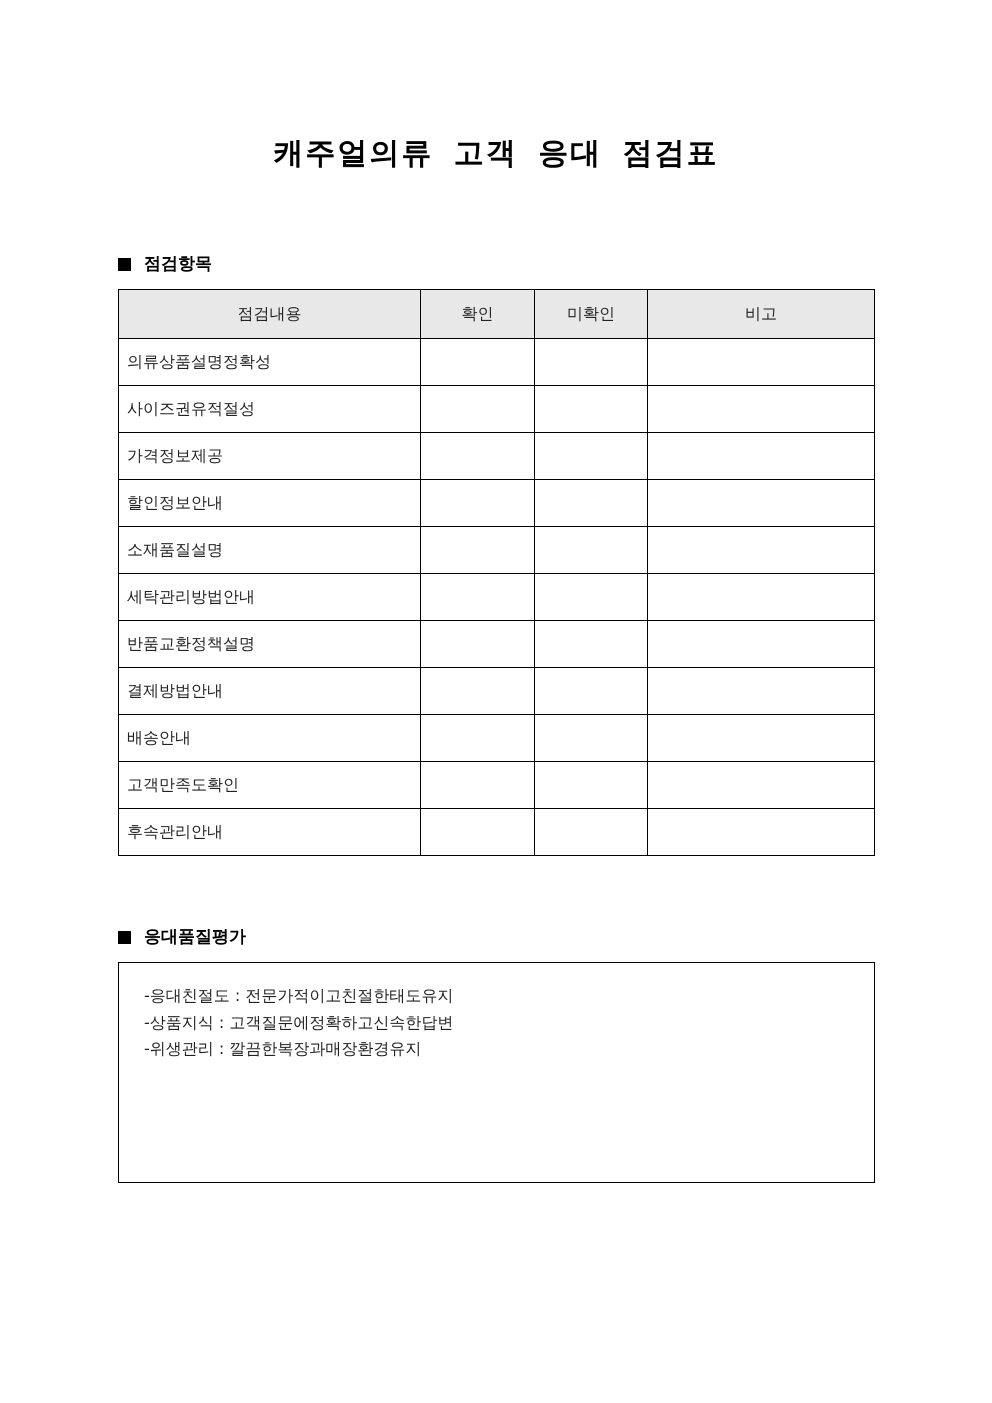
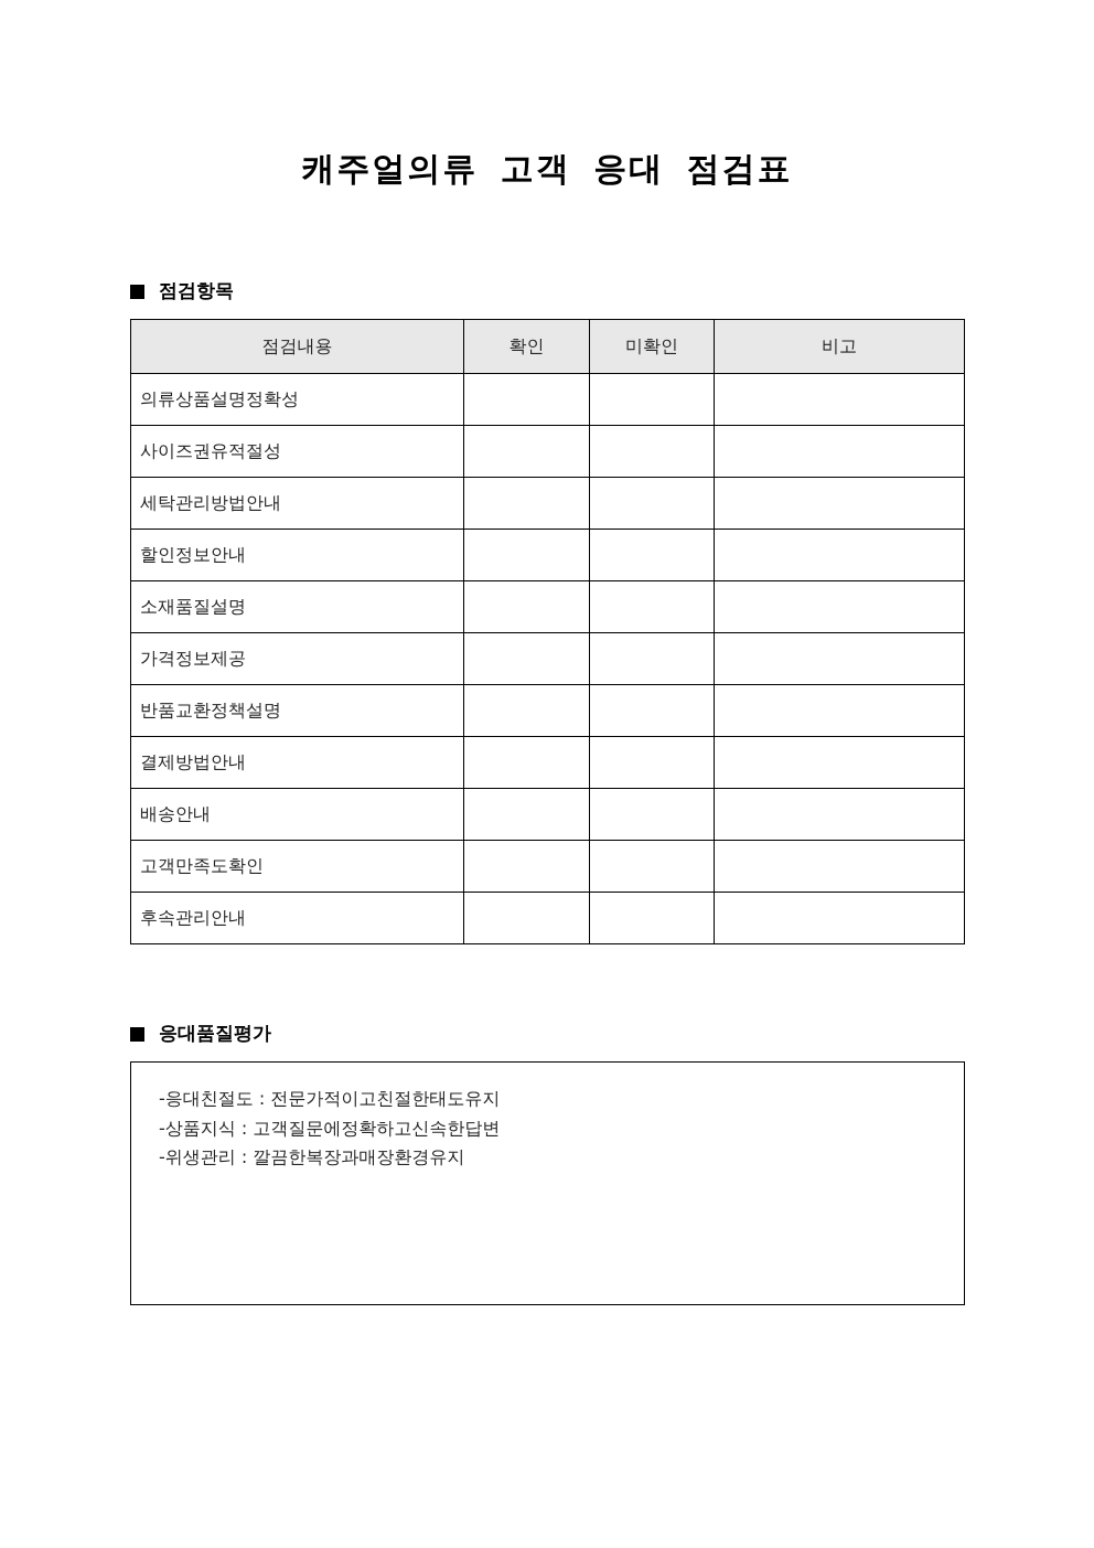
  캐주얼의류 고객 응대 점검표
  점검항목
  점검내용	확인	미확인	비고
  의류상품설명정확성
  사이즈권유적절성
- 가격정보제공
+ 세탁관리방법안내
  할인정보안내
  소재품질설명
- 세탁관리방법안내
+ 가격정보제공
  반품교환정책설명
  결제방법안내
  배송안내
  고객만족도확인
  후속관리안내
  응대품질평가
  -응대친절도 : 전문가적이고친절한태도유지
  -상품지식 : 고객질문에정확하고신속한답변
  -위생관리 : 깔끔한복장과매장환경유지
